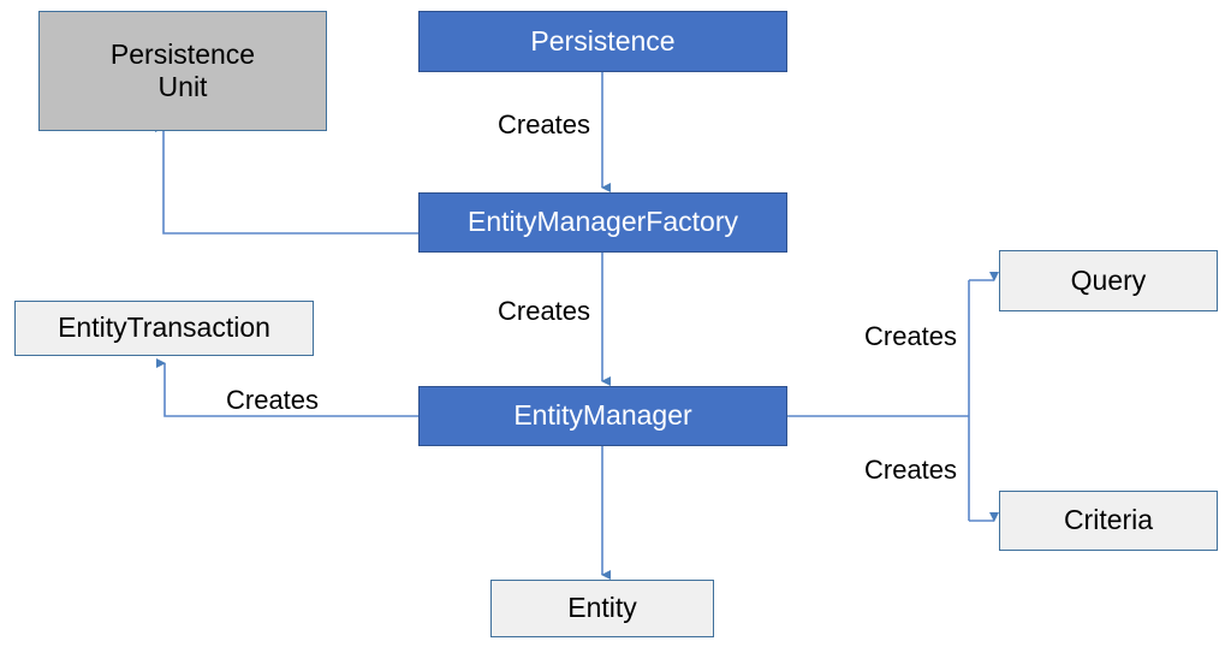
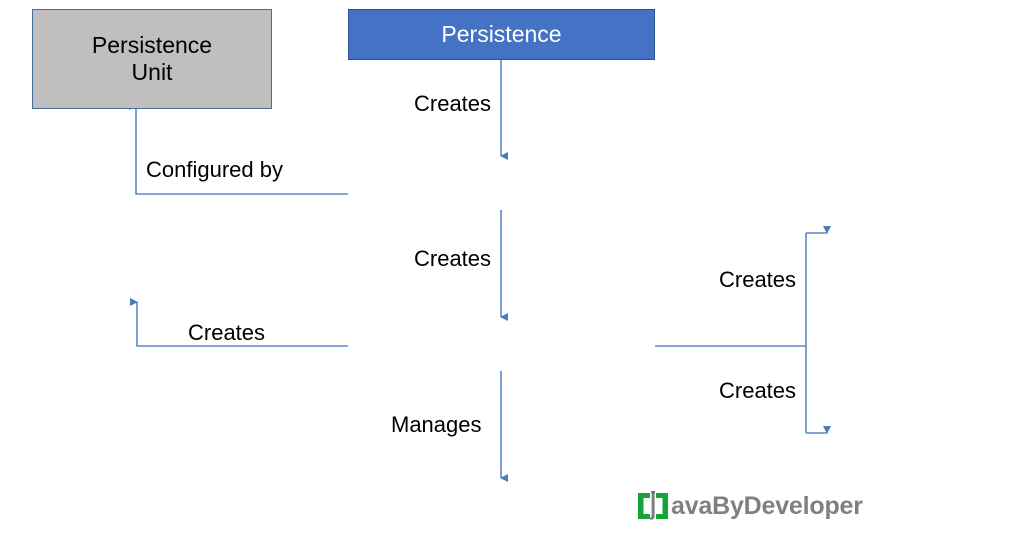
  Persistence
  Unit
  Persistence
- EntityManagerFactory
- EntityTransaction
- EntityManager
- Query
- Criteria
- Entity
  Creates
+ Configured by
  Creates
  Creates
  Creates
  Creates
+ Manages
+ avaByDeveloper
